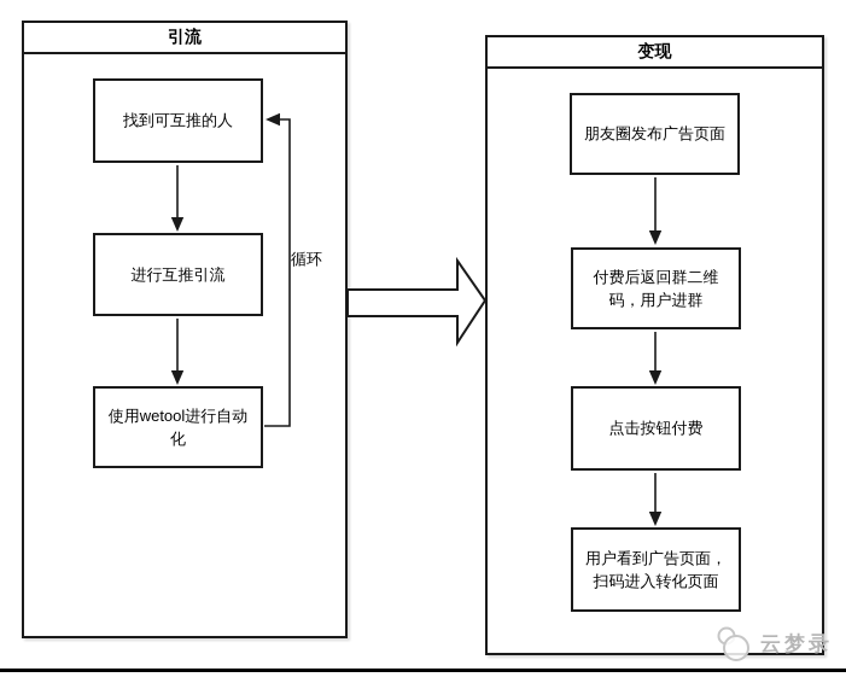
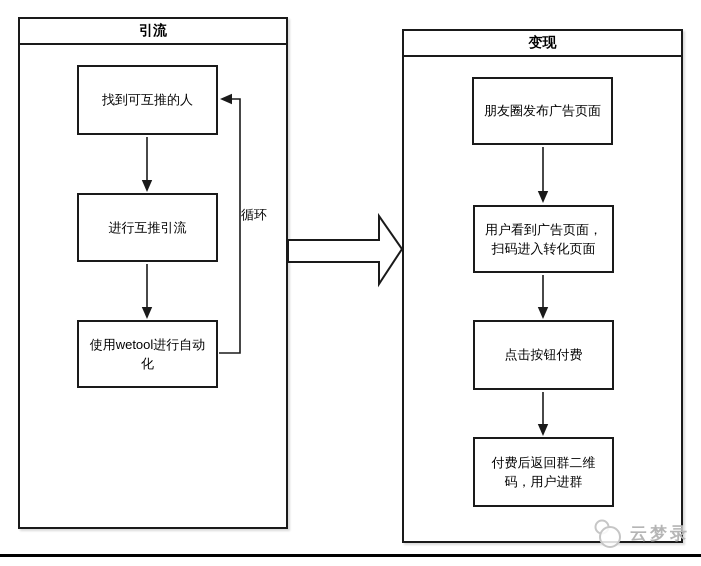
  引流
  找到可互推的人
  进行互推引流
  使用wetool进行自动化
  变现
  朋友圈发布广告页面
- 付费后返回群二维码，用户进群
+ 用户看到广告页面，扫码进入转化页面
  点击按钮付费
- 用户看到广告页面，扫码进入转化页面
+ 付费后返回群二维码，用户进群
  循环
  云梦录
